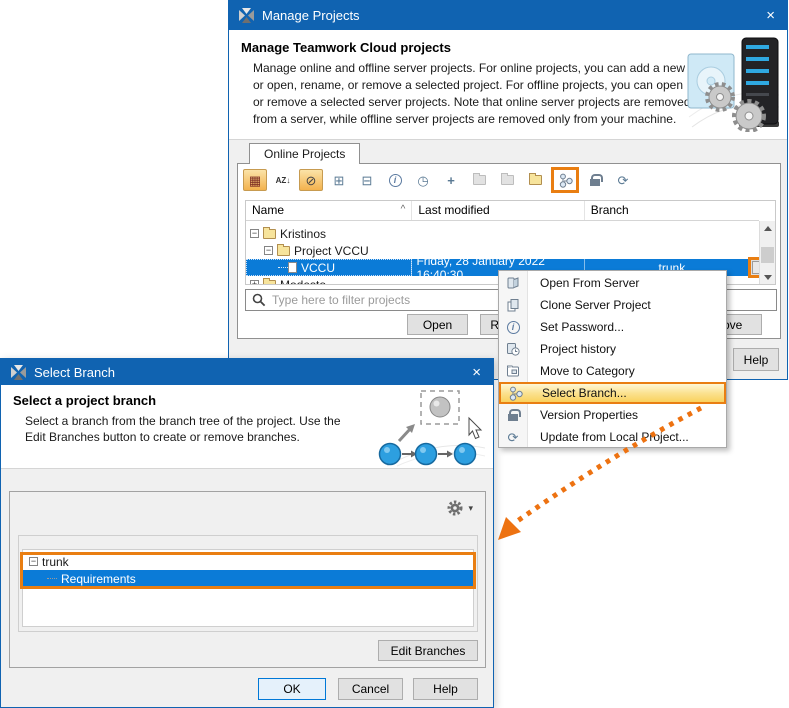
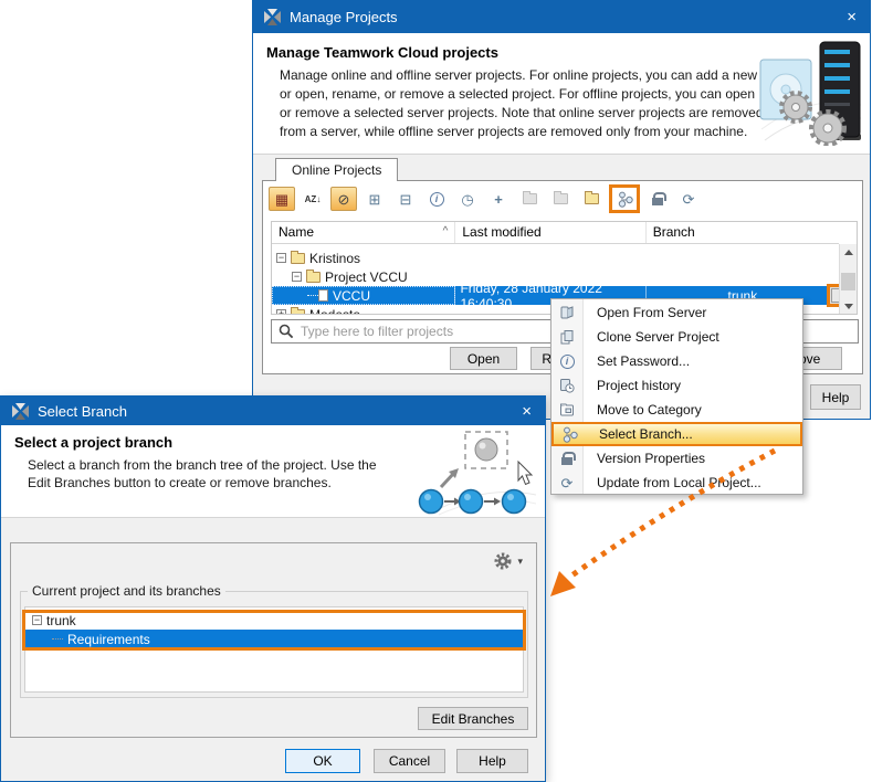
  Manage Projects
  ×
  Manage Teamwork Cloud projects
  Manage online and offline server projects. For online projects, you can add a new or open, rename, or remove a selected project. For offline projects, you can open or remove a selected server projects. Note that online server projects are removed from a server, while offline server projects are removed only from your machine.
  Online Projects
  ▦
  AZ↓
  ⊘
  ⊞
  ⊟
  i
  ◷
  +
  ⟳
  Name
  ^
  Last modified
  Branch
  Kristinos
  Project VCCU
  VCCU
  Friday, 28 January 2022 16:40:30
  trunk
  Type here to filter projects
  Open
  Help
  Open From Server
  Clone Server Project
  i
  Set Password...
  Project history
  Move to Category
  Select Branch...
  Version Properties
  ⟳
  Update from Local Project...
  Select Branch
  ×
  Select a project branch
  Select a branch from the branch tree of the project. Use the Edit Branches button to create or remove branches.
  ▾
+ Current project and its branches
  trunk
  Requirements
  Edit Branches
  OK
  Cancel
  Help
